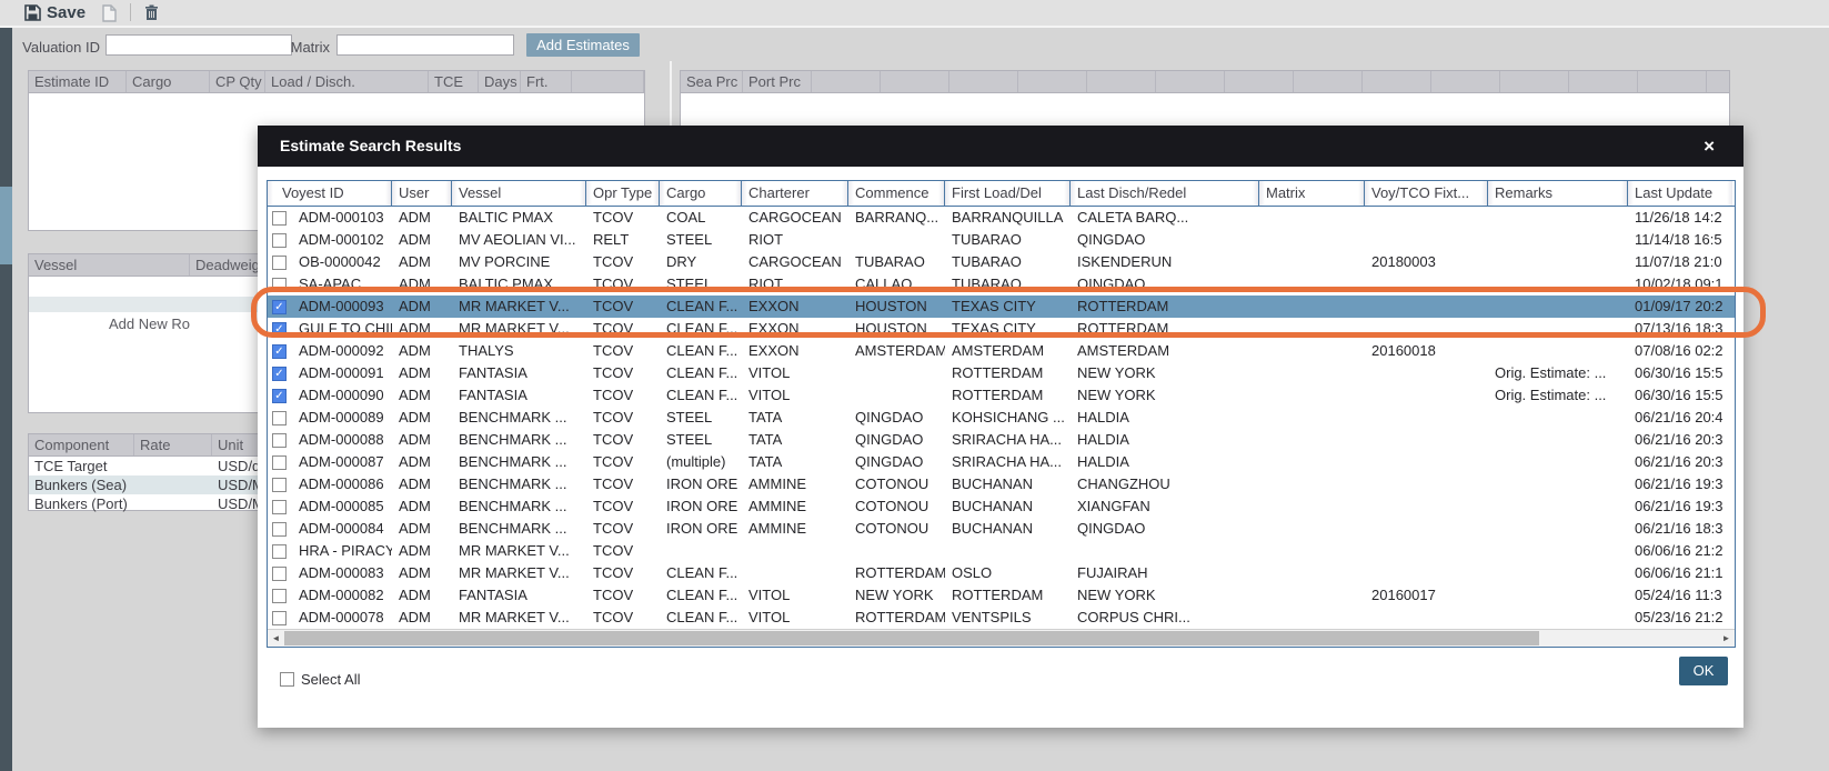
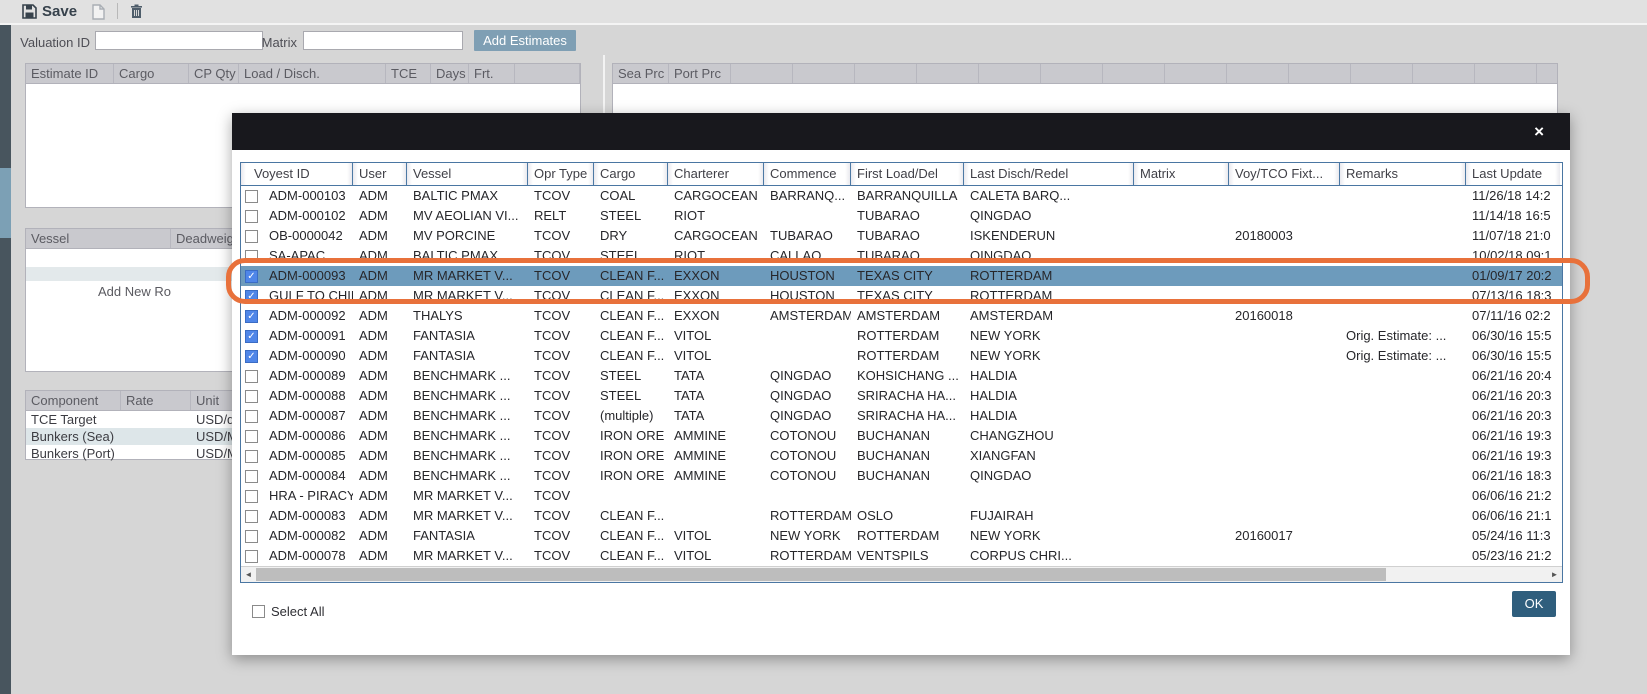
  Save
  Valuation ID
  Matrix
  Add Estimates
  Estimate ID
  Cargo
  CP Qty
  Load / Disch.
  TCE
  Days
  Frt.
  Sea Prc
  Port Prc
  Vessel
  Deadweig
  Add New Ro
  Component
  Rate
  Unit
  TCE Target
  USD/d
  Bunkers (Sea)
  USD/
  Bunkers (Port)
  USD/
- Estimate Search Results
  ×
  Voyest ID
  User
  Vessel
  Opr Type
  Cargo
  Charterer
  Commence
  First Load/Del
  Last Disch/Redel
  Matrix
  Voy/TCO Fixt...
  Remarks
  Last Update
  ADM-000103
  ADM
  BALTIC PMAX
  TCOV
  COAL
  CARGOCEAN
  BARRANQ...
  BARRANQUILLA
  CALETA BARQ...
  11/26/18 14:2
  ADM-000102
  ADM
  MV AEOLIAN VI...
  RELT
  STEEL
  RIOT
  TUBARAO
  QINGDAO
  11/14/18 16:5
  OB-0000042
  ADM
  MV PORCINE
  TCOV
  DRY
  CARGOCEAN
  TUBARAO
  TUBARAO
  ISKENDERUN
  20180003
  11/07/18 21:0
  SA-APAC
  ADM
  BALTIC PMAX
  TCOV
  STEEL
  RIOT
  CALLAO
  TUBARAO
  QINGDAO
  10/02/18 09:1
  ✓
  ADM-000093
  ADM
  MR MARKET V...
  TCOV
  CLEAN F...
  EXXON
  HOUSTON
  TEXAS CITY
  ROTTERDAM
  01/09/17 20:2
  ✓
  GULF TO CHI
  ADM
  MR MARKET V...
  TCOV
  CLEAN F...
  EXXON
  HOUSTON
  TEXAS CITY
  ROTTERDAM
  07/13/16 18:3
  ✓
  ADM-000092
  ADM
  THALYS
  TCOV
  CLEAN F...
  EXXON
  AMSTERDAM
  AMSTERDAM
  AMSTERDAM
  20160018
- 07/08/16 02:2
+ 07/11/16 02:2
  ✓
  ADM-000091
  ADM
  FANTASIA
  TCOV
  CLEAN F...
  VITOL
  ROTTERDAM
  NEW YORK
  Orig. Estimate: ...
  06/30/16 15:5
  ✓
  ADM-000090
  ADM
  FANTASIA
  TCOV
  CLEAN F...
  VITOL
  ROTTERDAM
  NEW YORK
  Orig. Estimate: ...
  06/30/16 15:5
  ADM-000089
  ADM
  BENCHMARK ...
  TCOV
  STEEL
  TATA
  QINGDAO
  KOHSICHANG ...
  HALDIA
  06/21/16 20:4
  ADM-000088
  ADM
  BENCHMARK ...
  TCOV
  STEEL
  TATA
  QINGDAO
  SRIRACHA HA...
  HALDIA
  06/21/16 20:3
  ADM-000087
  ADM
  BENCHMARK ...
  TCOV
  (multiple)
  TATA
  QINGDAO
  SRIRACHA HA...
  HALDIA
  06/21/16 20:3
  ADM-000086
  ADM
  BENCHMARK ...
  TCOV
  IRON ORE
  AMMINE
  COTONOU
  BUCHANAN
  CHANGZHOU
  06/21/16 19:3
  ADM-000085
  ADM
  BENCHMARK ...
  TCOV
  IRON ORE
  AMMINE
  COTONOU
  BUCHANAN
  XIANGFAN
  06/21/16 19:3
  ADM-000084
  ADM
  BENCHMARK ...
  TCOV
  IRON ORE
  AMMINE
  COTONOU
  BUCHANAN
  QINGDAO
  06/21/16 18:3
  HRA - PIRACY
  ADM
  MR MARKET V...
  TCOV
  06/06/16 21:2
  ADM-000083
  ADM
  MR MARKET V...
  TCOV
  CLEAN F...
  ROTTERDAM
  OSLO
  FUJAIRAH
  06/06/16 21:1
  ADM-000082
  ADM
  FANTASIA
  TCOV
  CLEAN F...
  VITOL
  NEW YORK
  ROTTERDAM
  NEW YORK
  20160017
  05/24/16 11:3
  ADM-000078
  ADM
  MR MARKET V...
  TCOV
  CLEAN F...
  VITOL
  ROTTERDAM
  VENTSPILS
  CORPUS CHRI...
  05/23/16 21:2
  ◄
  ►
  Select All
  OK
